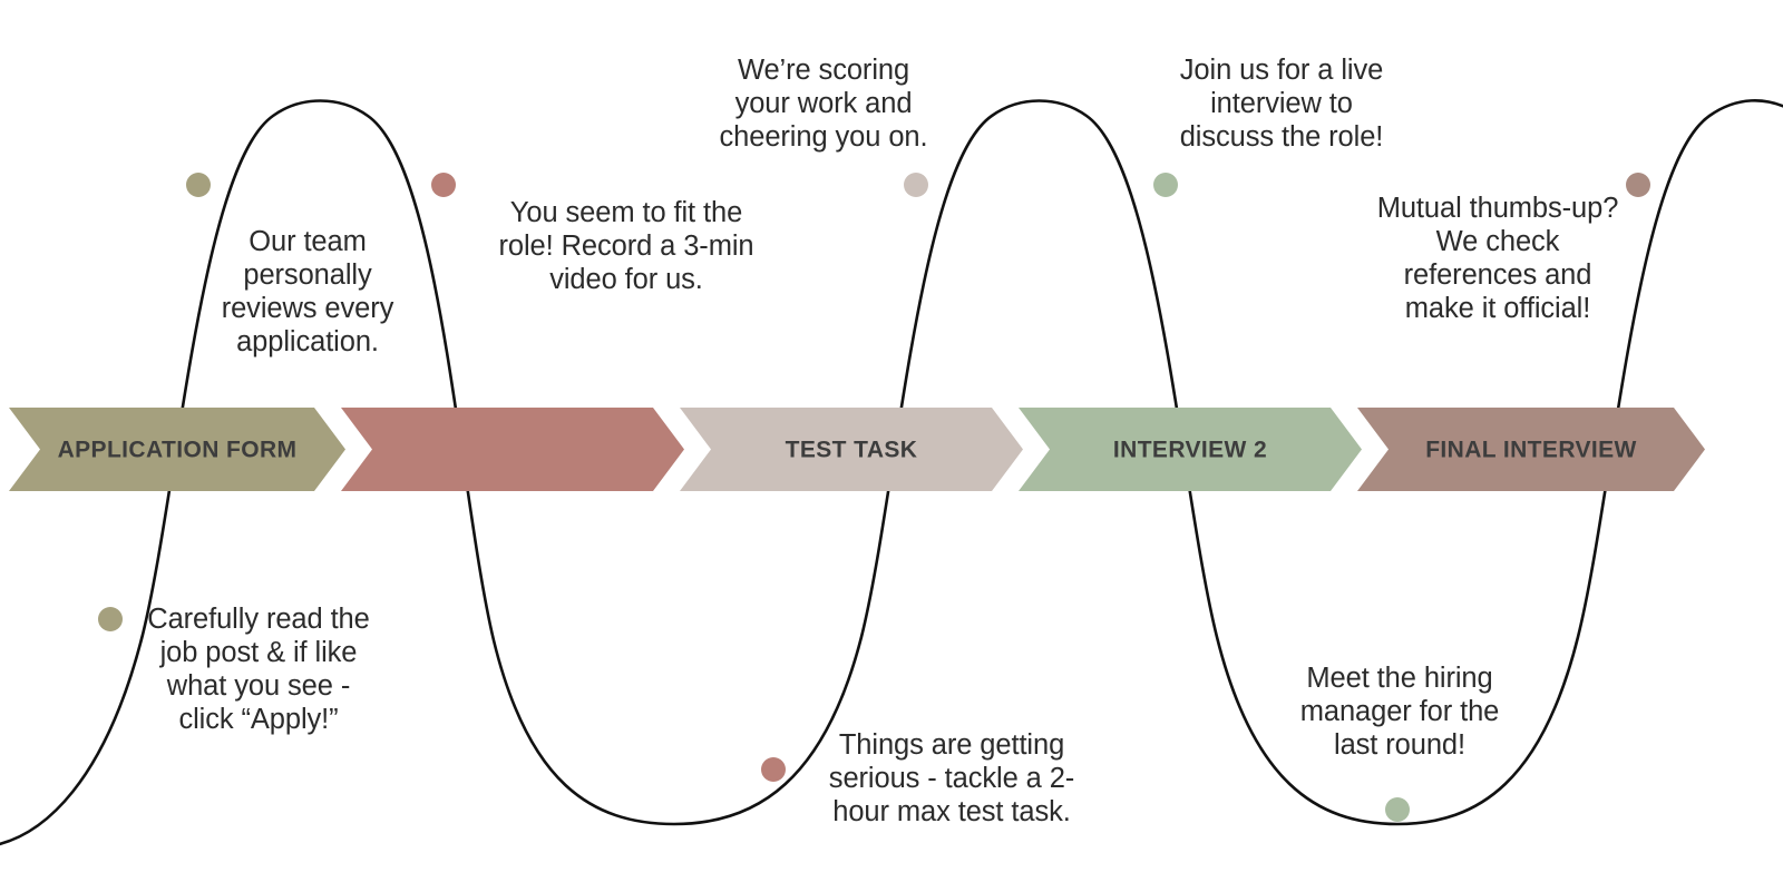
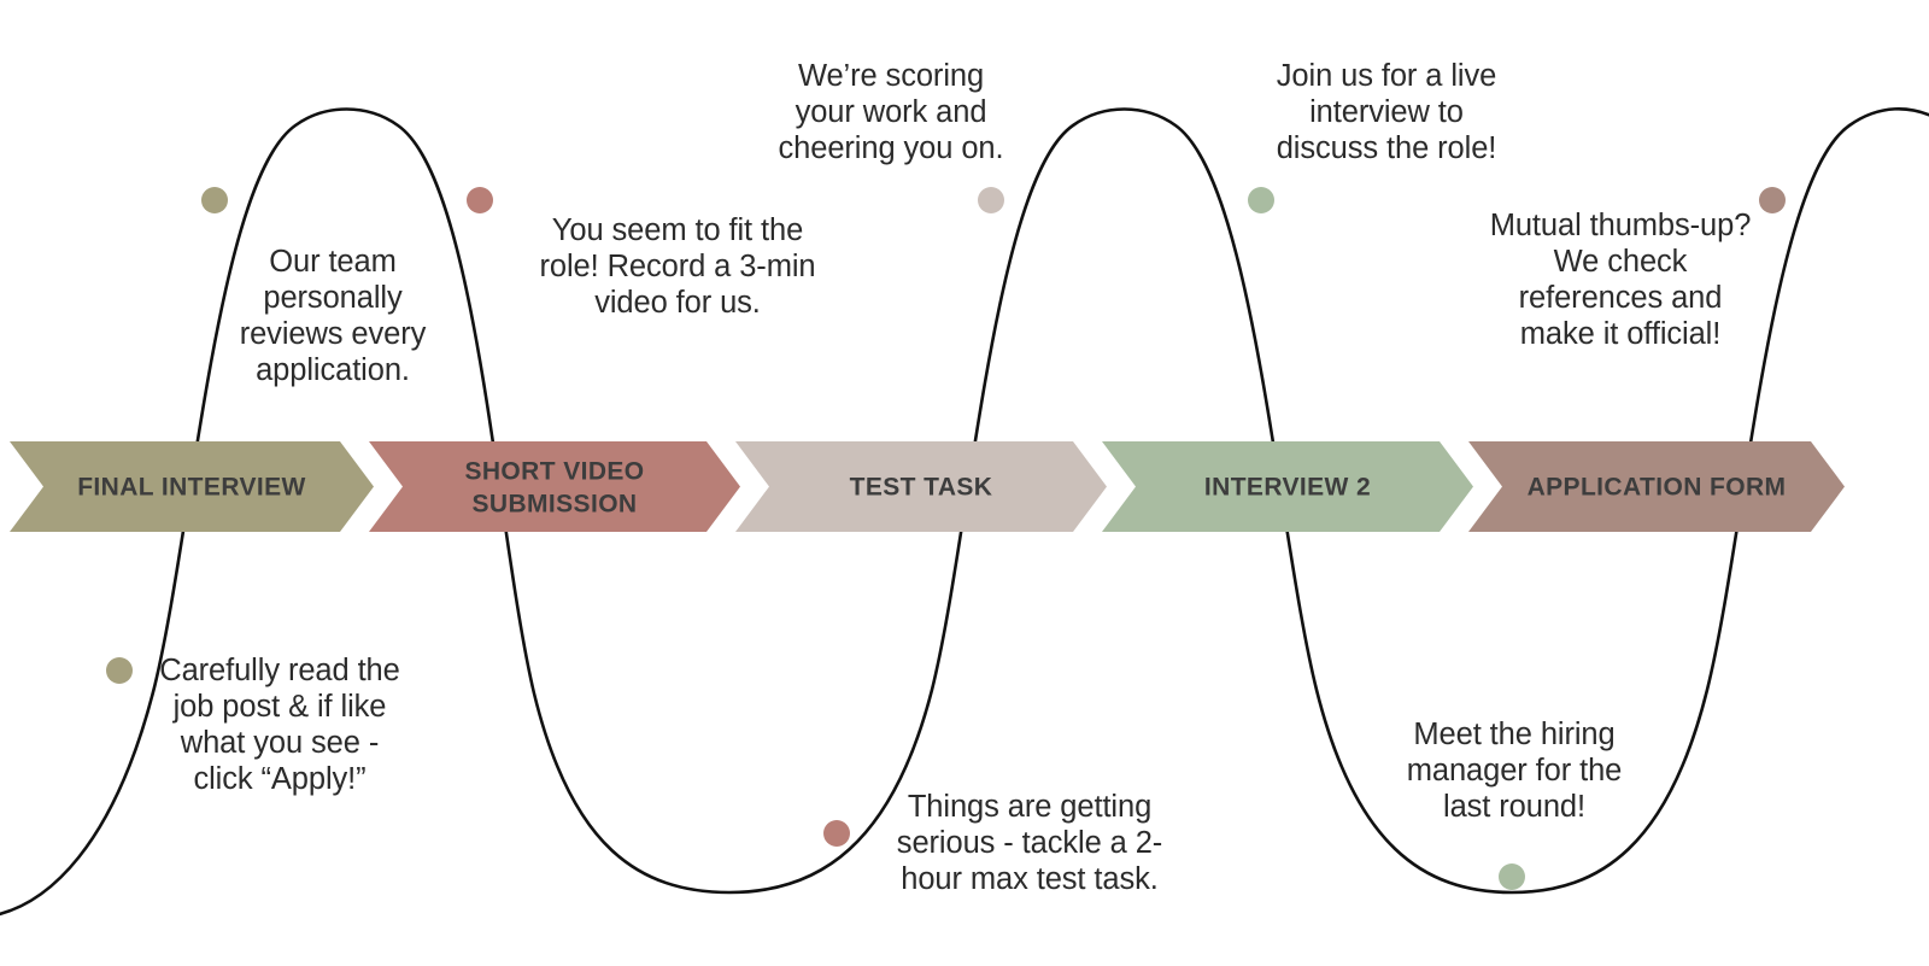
- APPLICATION FORM
+ FINAL INTERVIEW
+ SHORT VIDEO SUBMISSION
  TEST TASK
  INTERVIEW 2
- FINAL INTERVIEW
+ APPLICATION FORM
  Our team
  personally
  reviews every
  application.
  You seem to fit the
  role! Record a 3-min
  video for us.
  We’re scoring
  your work and
  cheering you on.
  Join us for a live
  interview to
  discuss the role!
  Mutual thumbs-up?
  We check
  references and
  make it official!
  Carefully read the
  job post & if like
  what you see -
  click “Apply!”
  Things are getting
  serious - tackle a 2-
  hour max test task.
  Meet the hiring
  manager for the
  last round!
